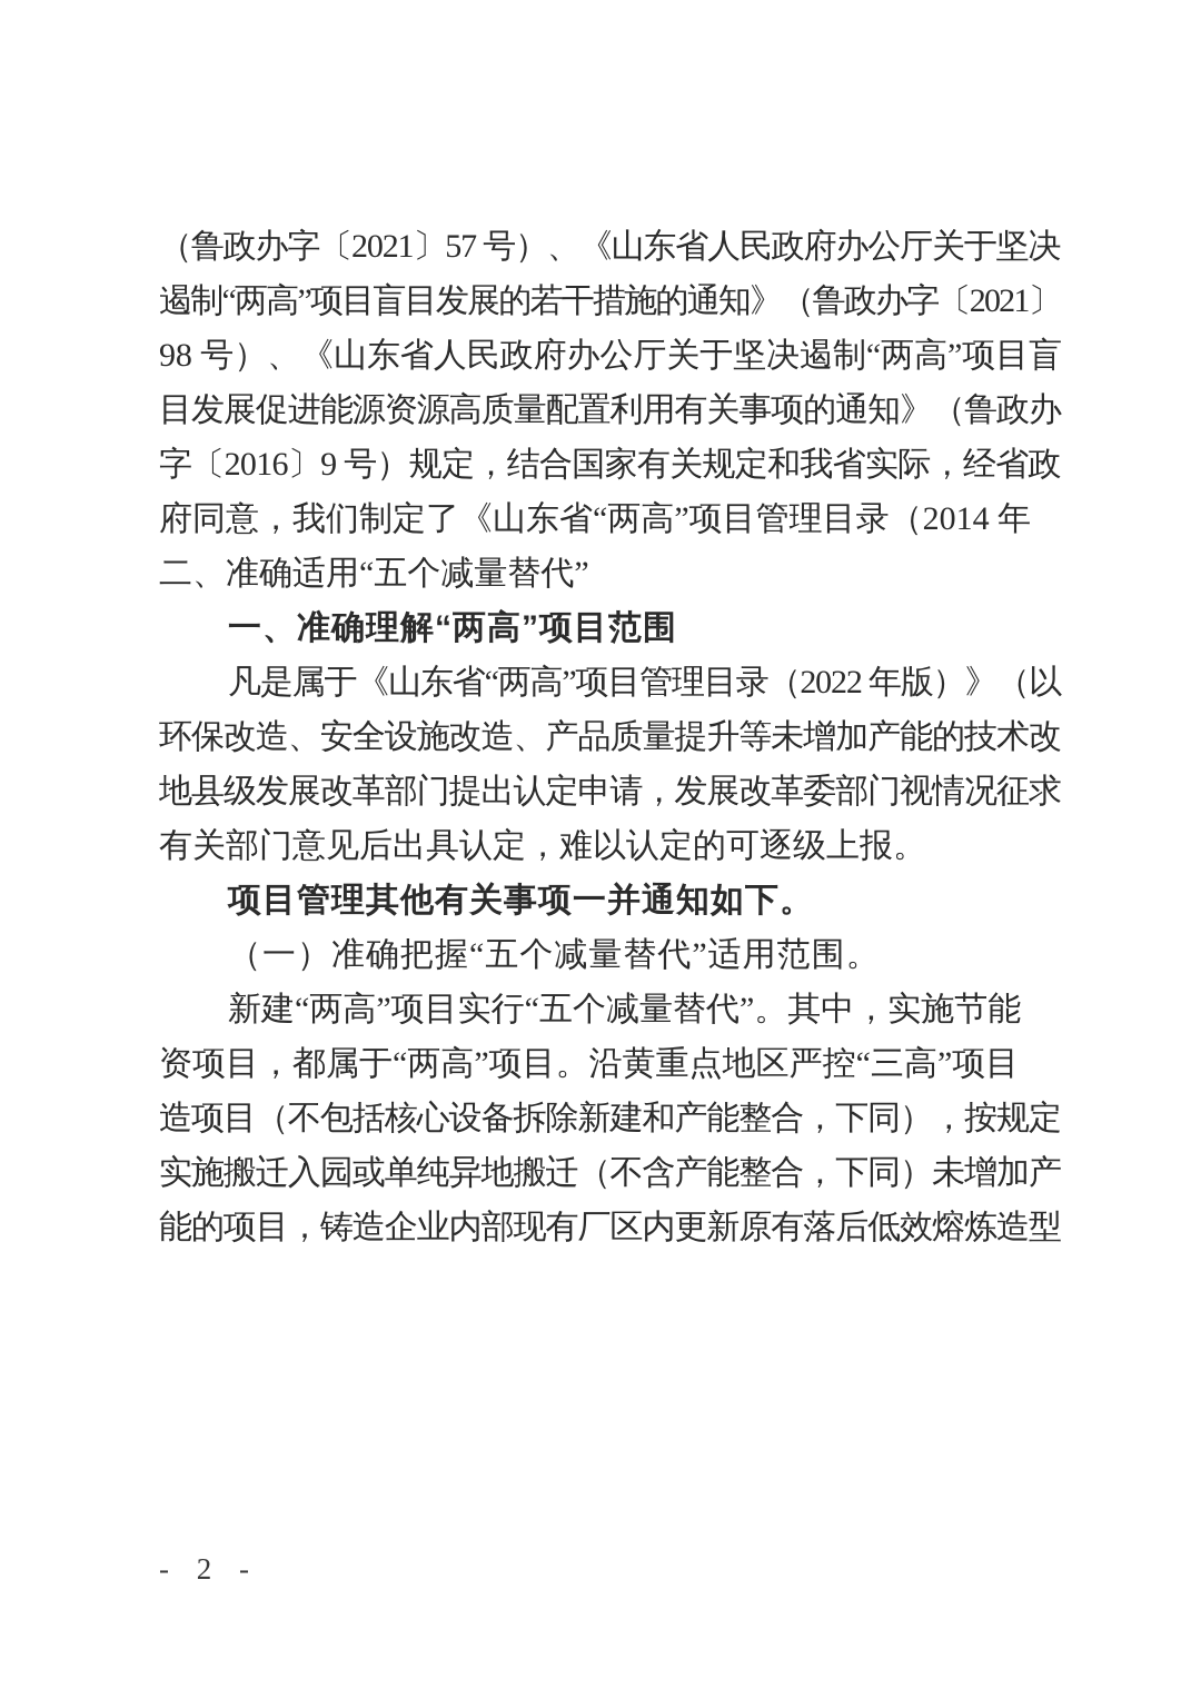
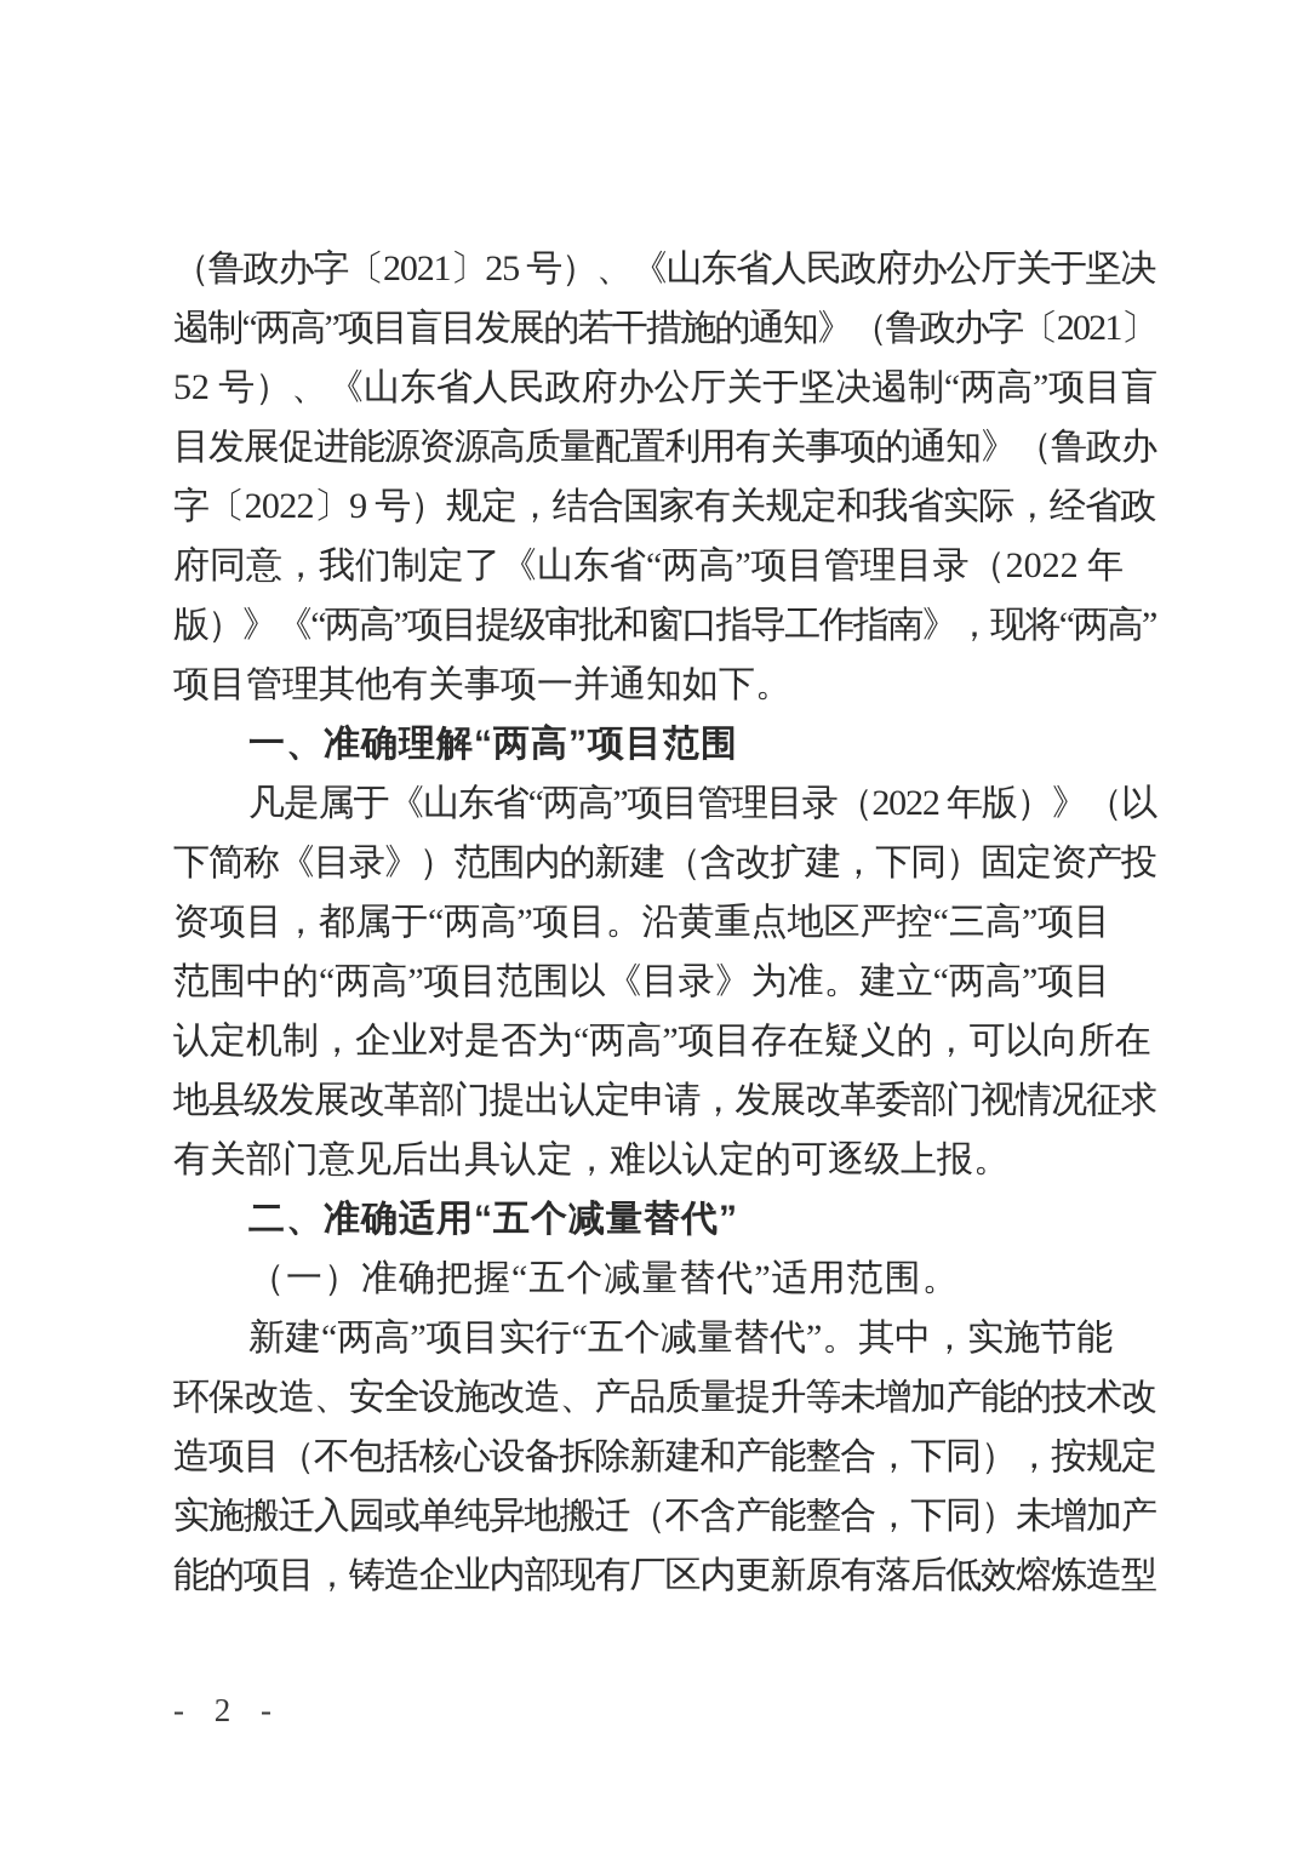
- （鲁政办字〔2021〕57 号）、《山东省人民政府办公厅关于坚决
+ （鲁政办字〔2021〕25 号）、《山东省人民政府办公厅关于坚决
  遏制“两高”项目盲目发展的若干措施的通知》（鲁政办字〔2021〕
- 98 号）、《山东省人民政府办公厅关于坚决遏制“两高”项目盲
+ 52 号）、《山东省人民政府办公厅关于坚决遏制“两高”项目盲
  目发展促进能源资源高质量配置利用有关事项的通知》（鲁政办
- 字〔2016〕9 号）规定，结合国家有关规定和我省实际，经省政
+ 字〔2022〕9 号）规定，结合国家有关规定和我省实际，经省政
- 府同意，我们制定了《山东省“两高”项目管理目录（2014 年
+ 府同意，我们制定了《山东省“两高”项目管理目录（2022 年
+ 版）》《“两高”项目提级审批和窗口指导工作指南》，现将“两高”
- 二、准确适用“五个减量替代”
+ 项目管理其他有关事项一并通知如下。
  一、准确理解“两高”项目范围
  凡是属于《山东省“两高”项目管理目录（2022 年版）》（以
+ 下简称《目录》）范围内的新建（含改扩建，下同）固定资产投
- 环保改造、安全设施改造、产品质量提升等未增加产能的技术改
+ 资项目，都属于“两高”项目。沿黄重点地区严控“三高”项目
+ 范围中的“两高”项目范围以《目录》为准。建立“两高”项目
+ 认定机制，企业对是否为“两高”项目存在疑义的，可以向所在
  地县级发展改革部门提出认定申请，发展改革委部门视情况征求
  有关部门意见后出具认定，难以认定的可逐级上报。
- 项目管理其他有关事项一并通知如下。
+ 二、准确适用“五个减量替代”
  （一）准确把握“五个减量替代”适用范围。
  新建“两高”项目实行“五个减量替代”。其中，实施节能
- 资项目，都属于“两高”项目。沿黄重点地区严控“三高”项目
+ 环保改造、安全设施改造、产品质量提升等未增加产能的技术改
  造项目（不包括核心设备拆除新建和产能整合，下同），按规定
  实施搬迁入园或单纯异地搬迁（不含产能整合，下同）未增加产
  能的项目，铸造企业内部现有厂区内更新原有落后低效熔炼造型
  - 2 -
